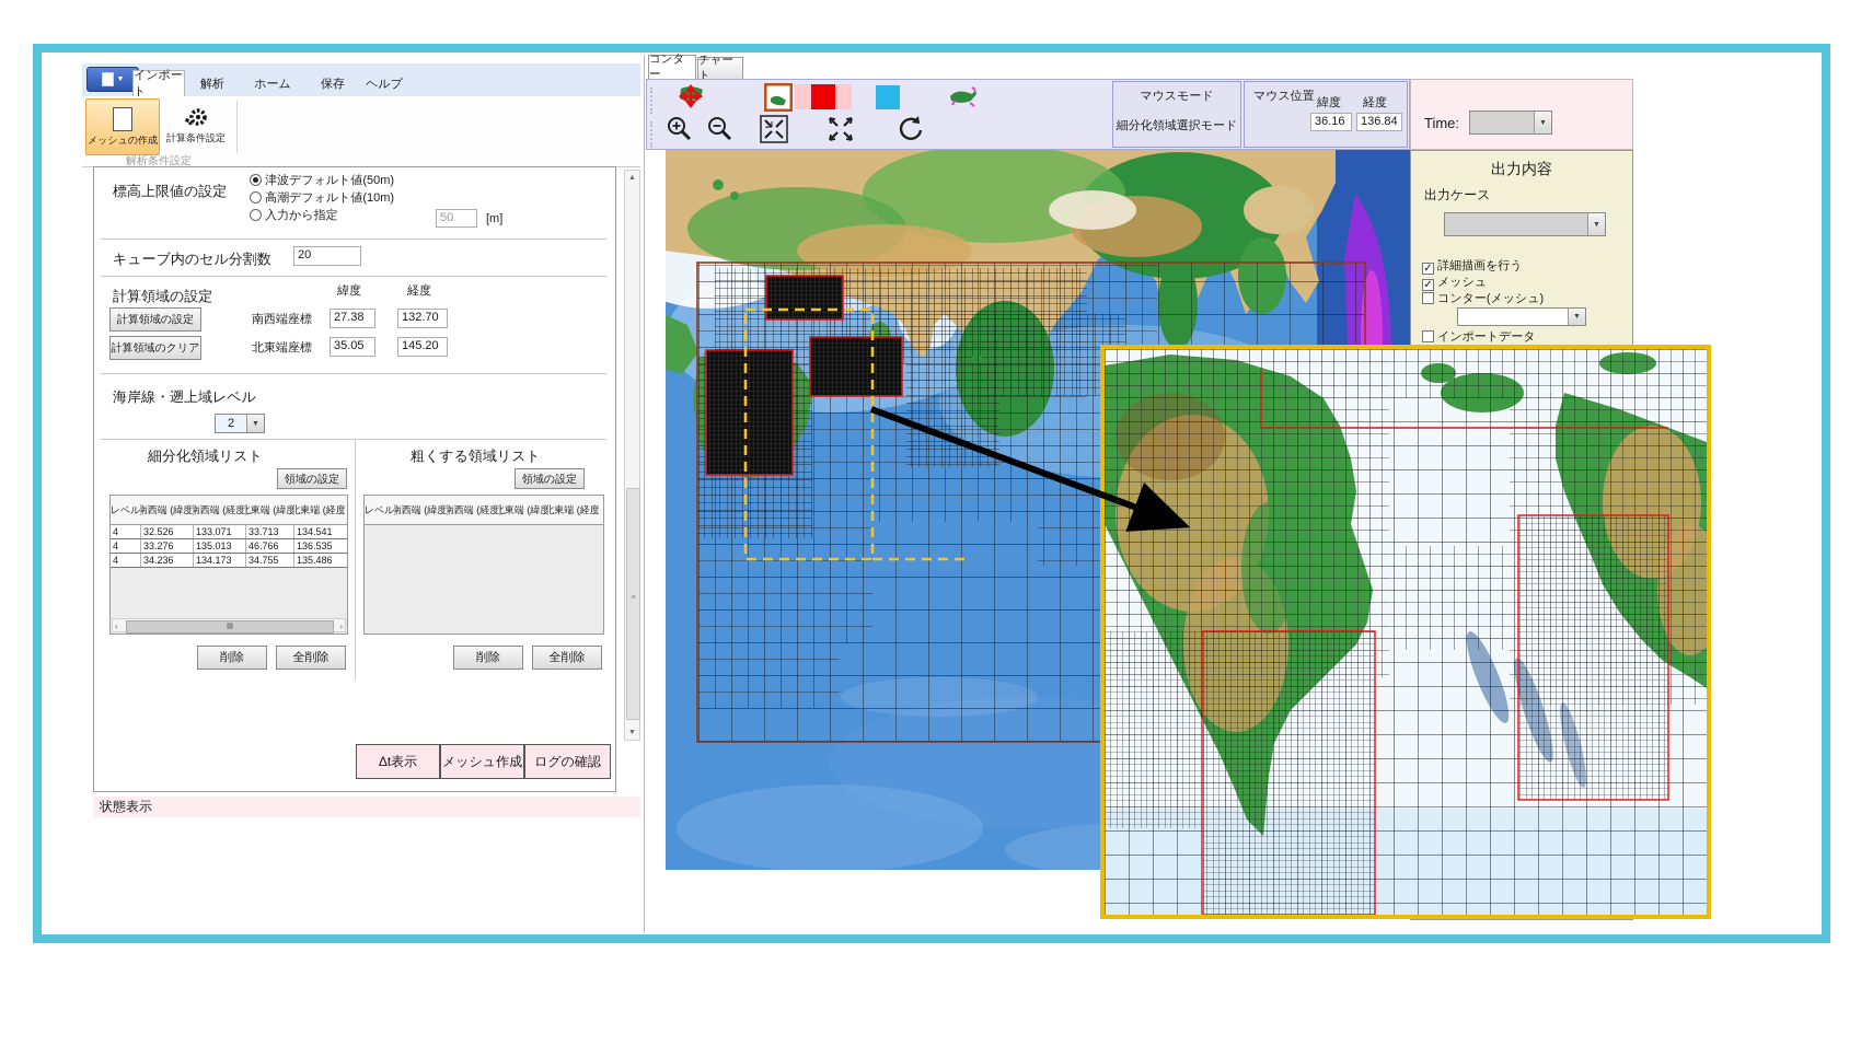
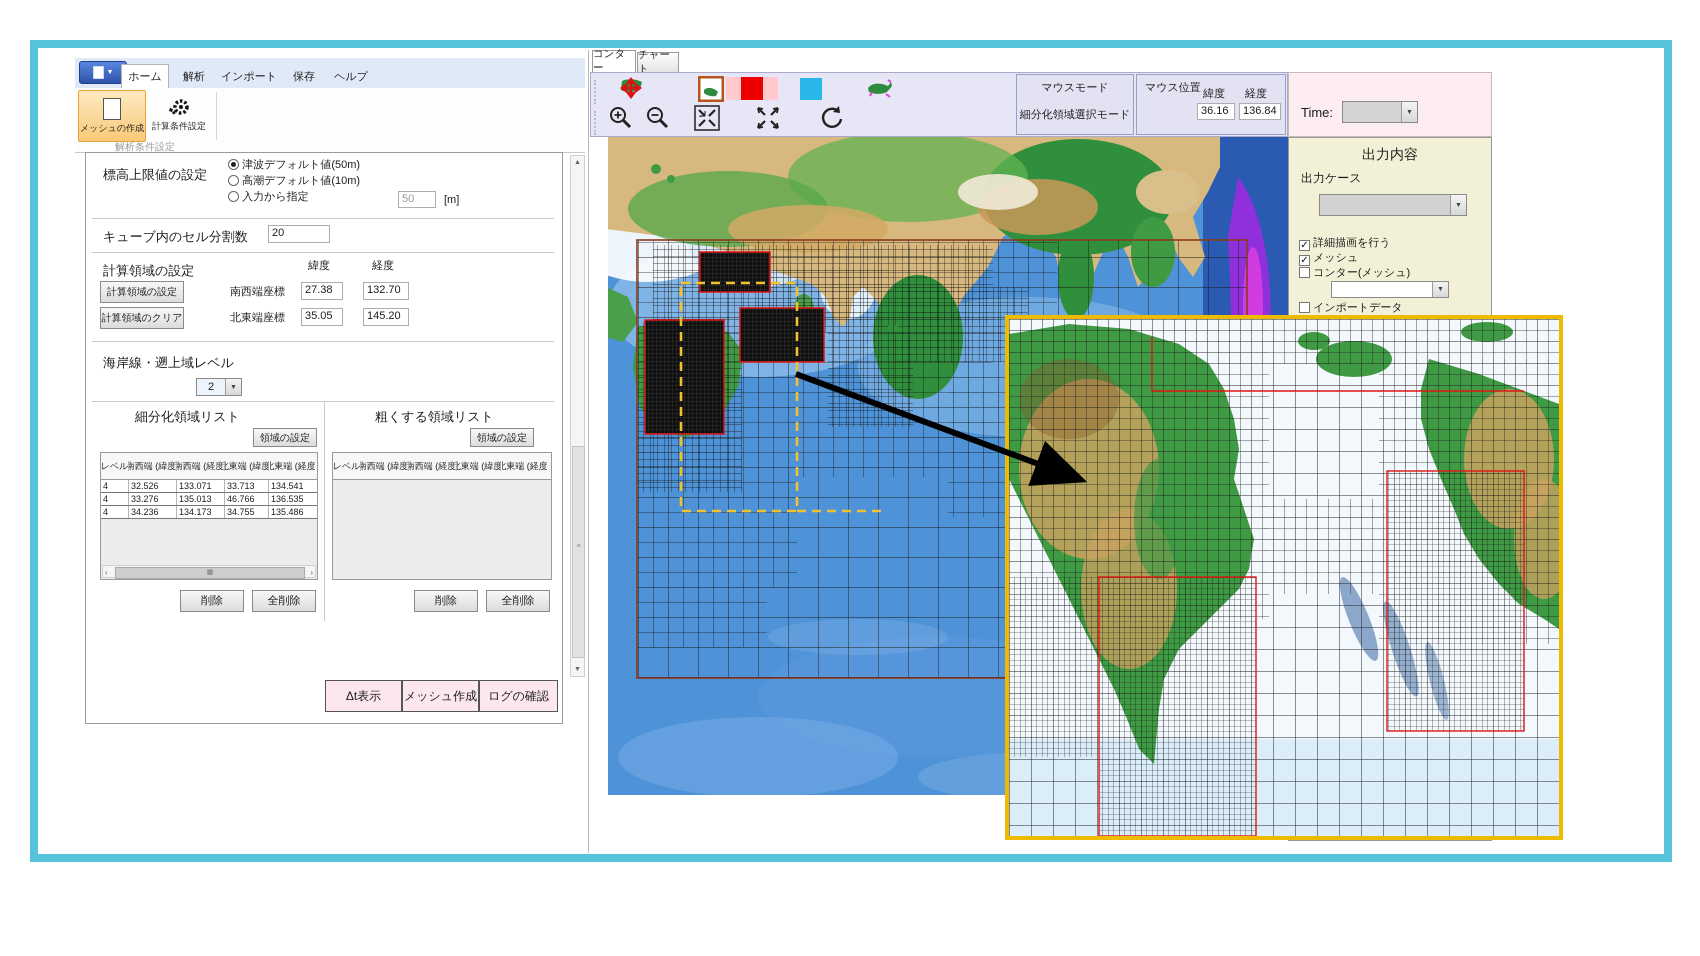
- インポート
+ ホーム
  解析
- ホーム
+ インポート
  保存
  ヘルプ
  メッシュの作成
  計算条件設定
  解析条件設定
  標高上限値の設定
  津波デフォルト値(50m)
  高潮デフォルト値(10m)
  入力から指定
  50
  [m]
  キューブ内のセル分割数
  20
  計算領域の設定
  緯度
  経度
  計算領域の設定
  南西端座標
  27.38
  132.70
  計算領域のクリア
  北東端座標
  35.05
  145.20
  海岸線・遡上域レベル
  2
  細分化領域リスト
  領域の設定
  レベル
  南西端 (緯度
  南西端 (経度
  北東端 (緯度
  北東端 (経度
  4
  32.526
  133.071
  33.713
  134.541
  4
  33.276
  135.013
  46.766
  136.535
  4
  34.236
  134.173
  34.755
  135.486
  ‹
  ›
  削除
  全削除
  粗くする領域リスト
  領域の設定
  レベル
  南西端 (緯度
  南西端 (経度
  北東端 (緯度
  北東端 (経度
  削除
  全削除
  Δt表示
  メッシュ作成
  ログの確認
- 状態表示
  コンター
  チャート
  マウスモード
  細分化領域選択モード
  マウス位置
  緯度
  経度
  36.16
  136.84
  Time:
  出力内容
  出力ケース
  ✓ 詳細描画を行う
  ✓ メッシュ
  コンター(メッシュ)
  インポートデータ
